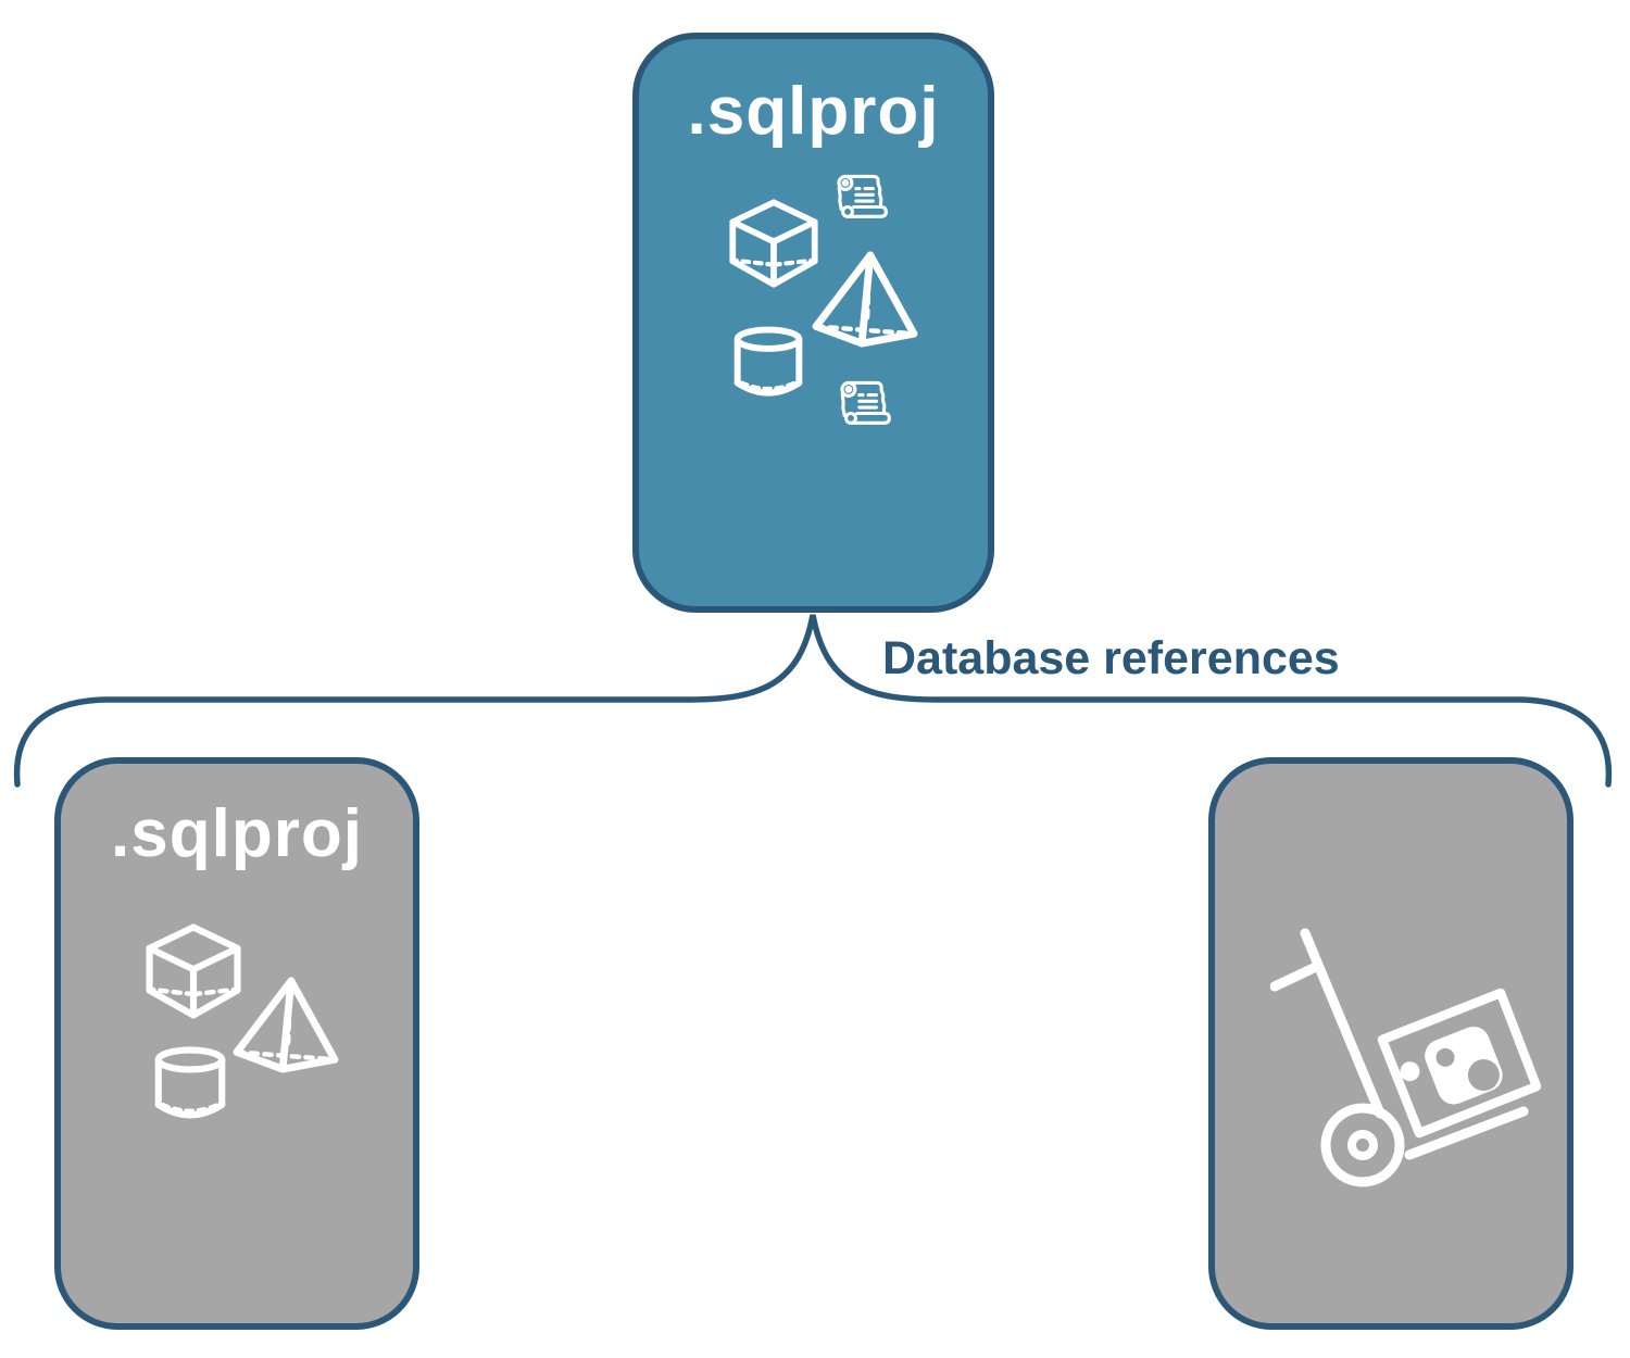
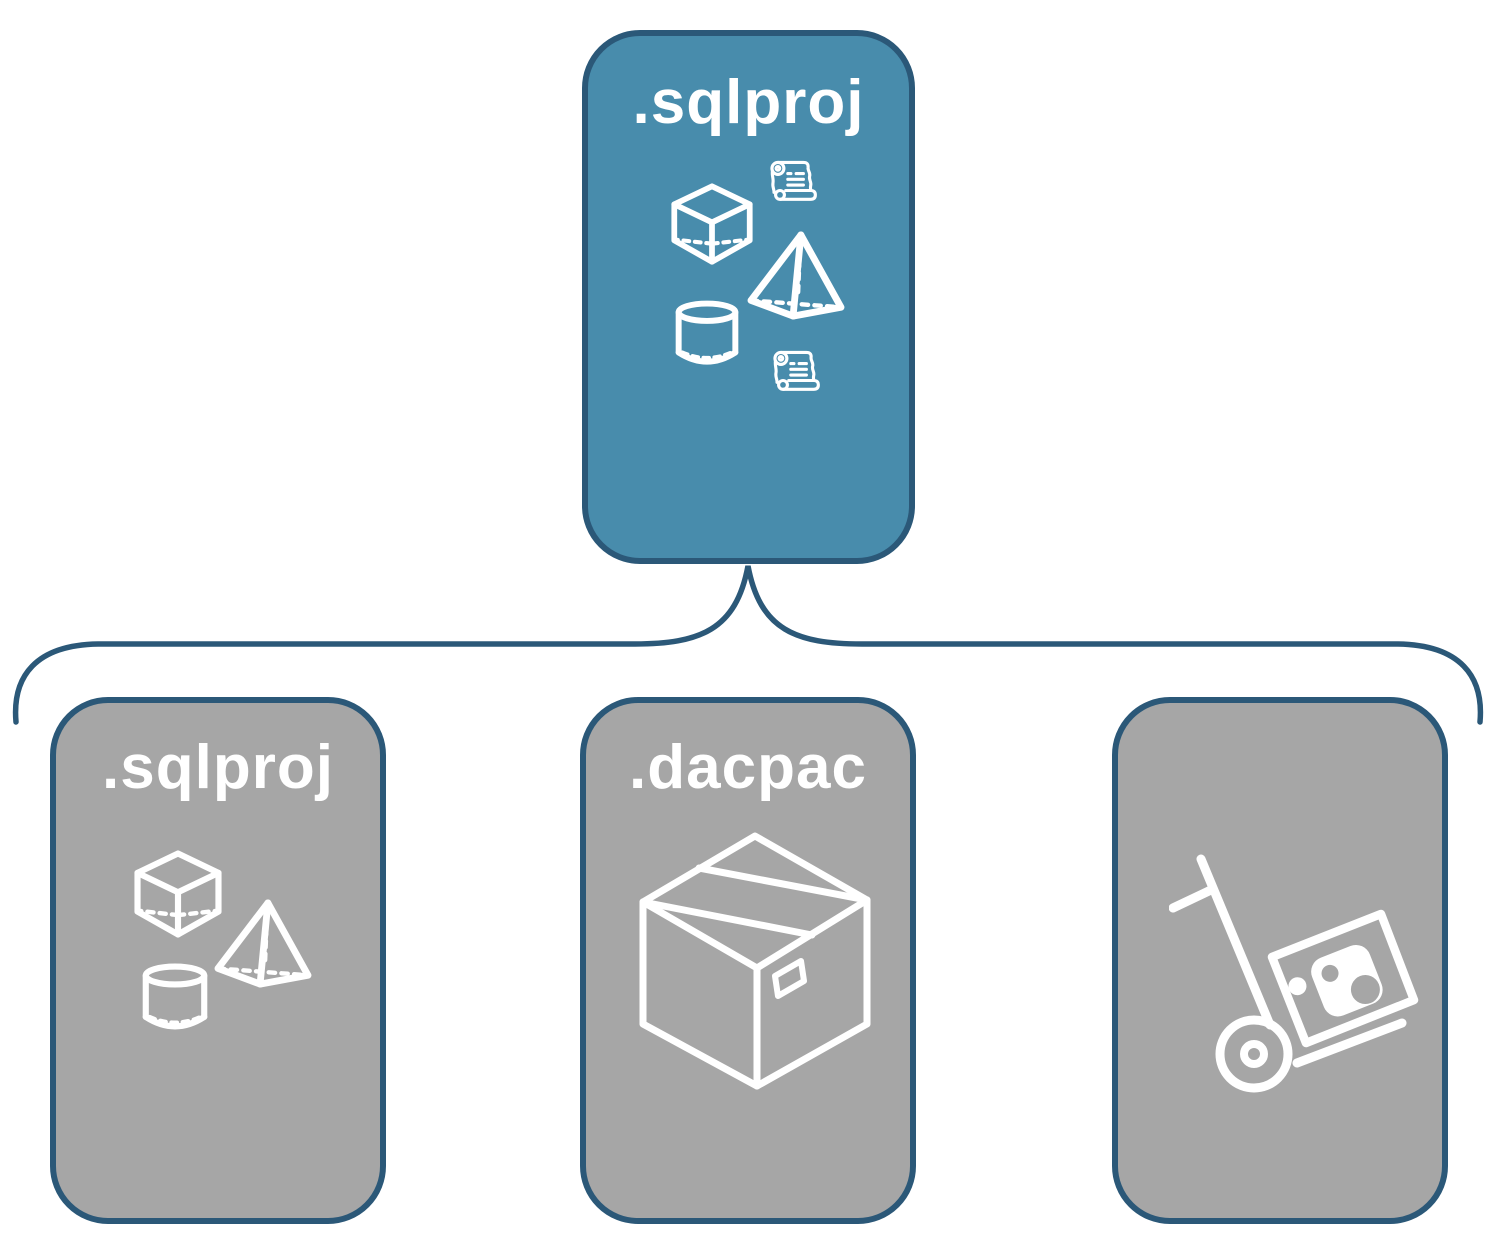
  .sqlproj
- Database references
  .sqlproj
+ .dacpac
